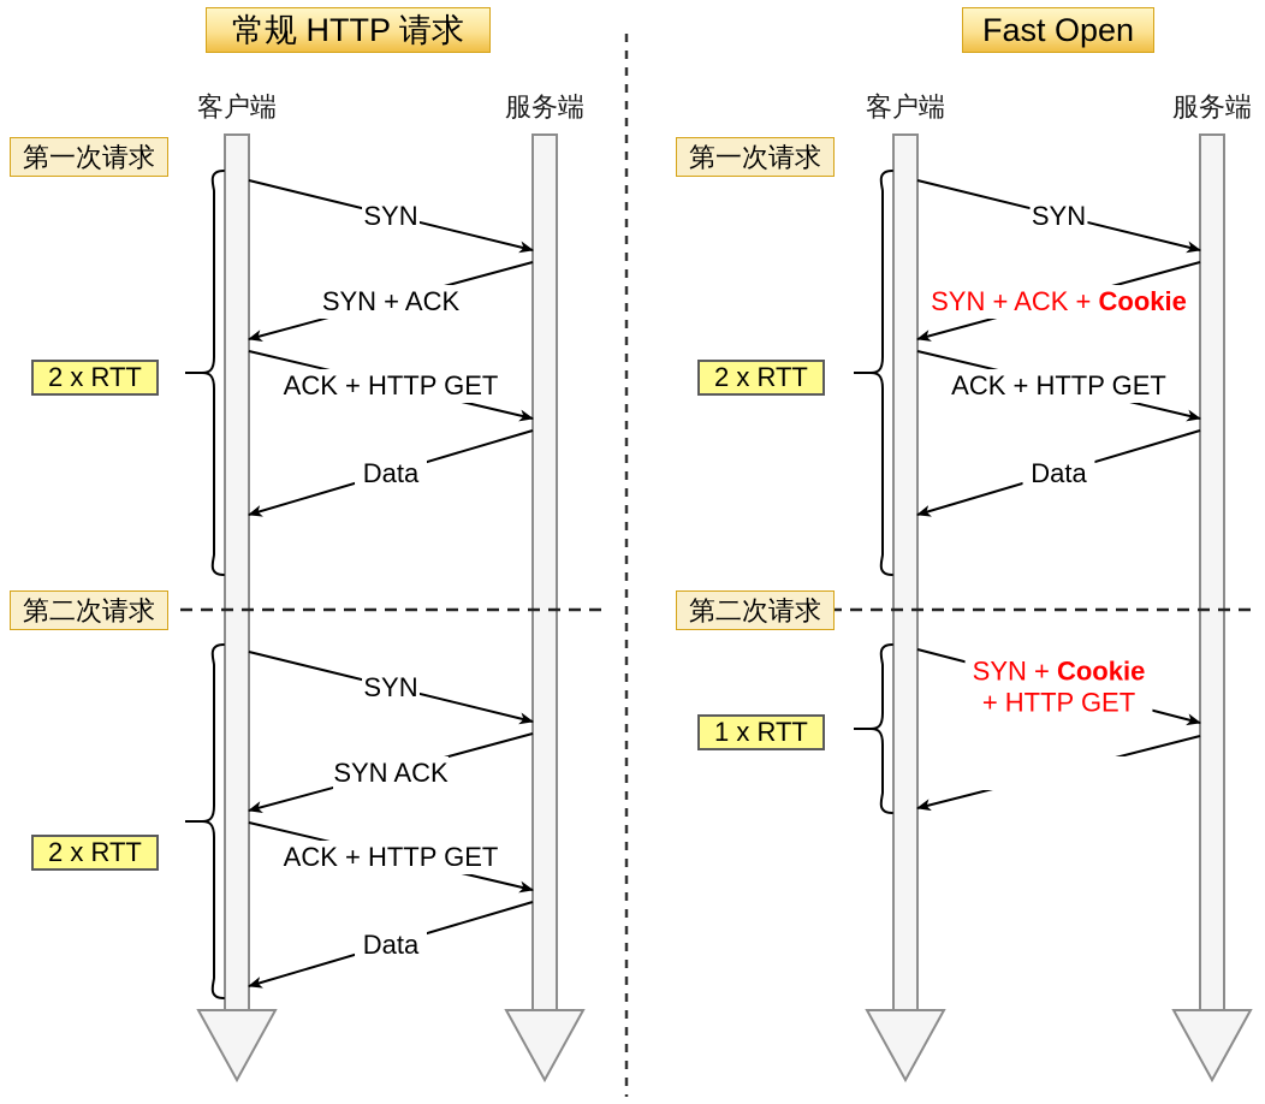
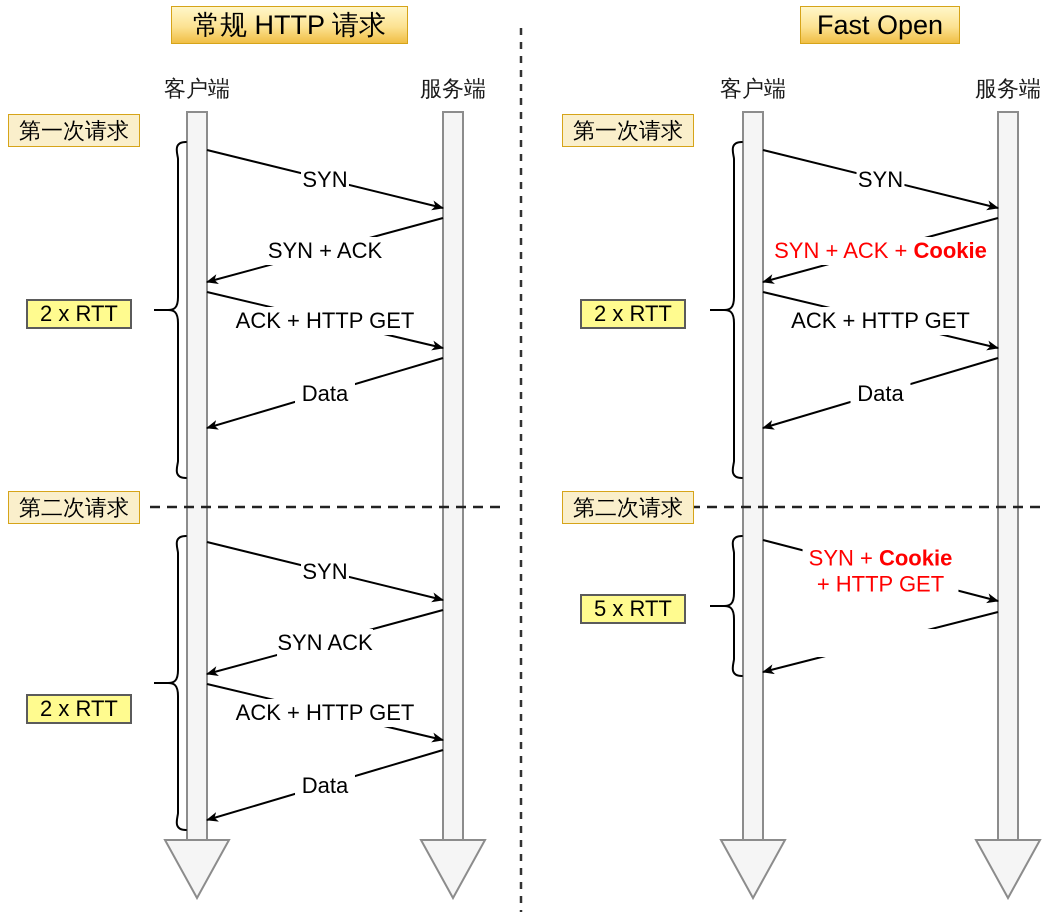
  SYN
  SYN + ACK
  ACK + HTTP GET
  Data
  SYN
  SYN ACK
  ACK + HTTP GET
  Data
  SYN
  SYN + ACK + Cookie
  ACK + HTTP GET
  Data
  SYN + Cookie
  + HTTP GET
  常规 HTTP 请求
  Fast Open
  客户端
  服务端
  客户端
  服务端
  第一次请求
  第二次请求
  第一次请求
  第二次请求
  2 x RTT
  2 x RTT
  2 x RTT
- 1 x RTT
+ 5 x RTT
